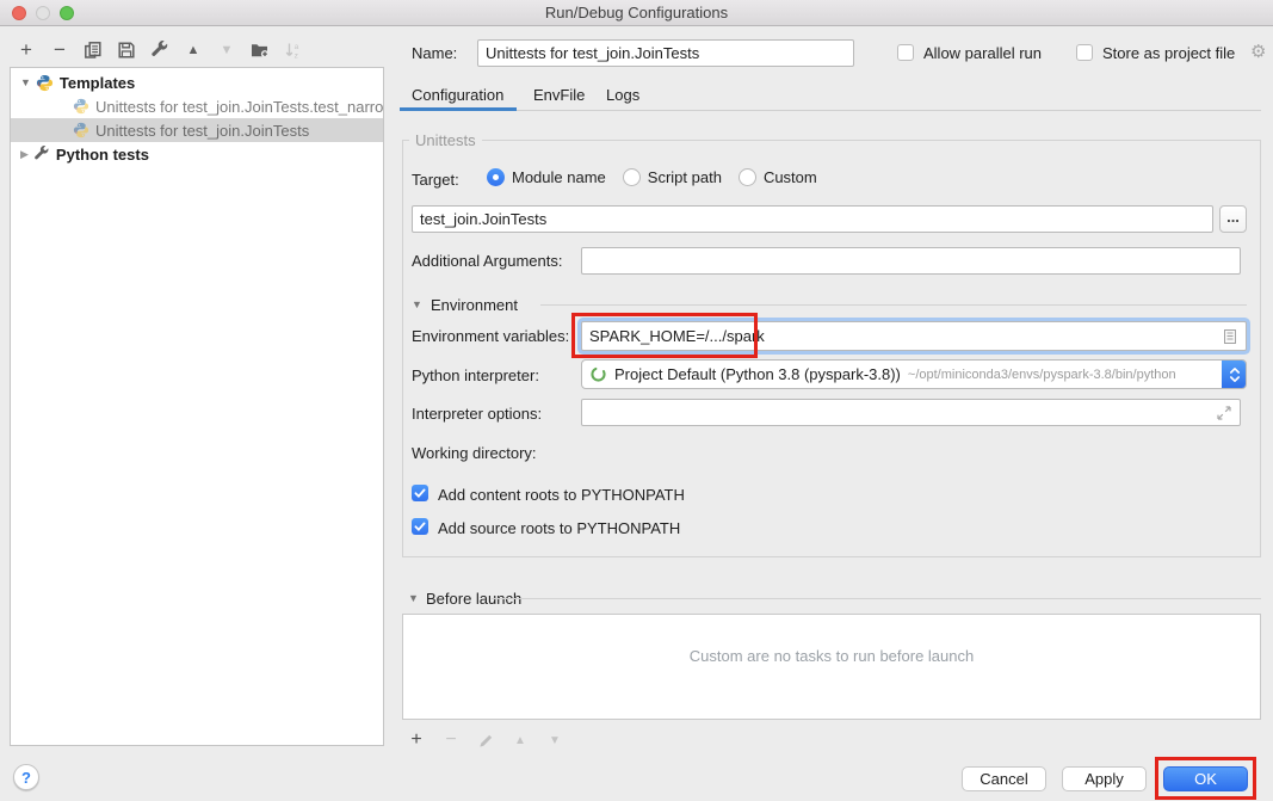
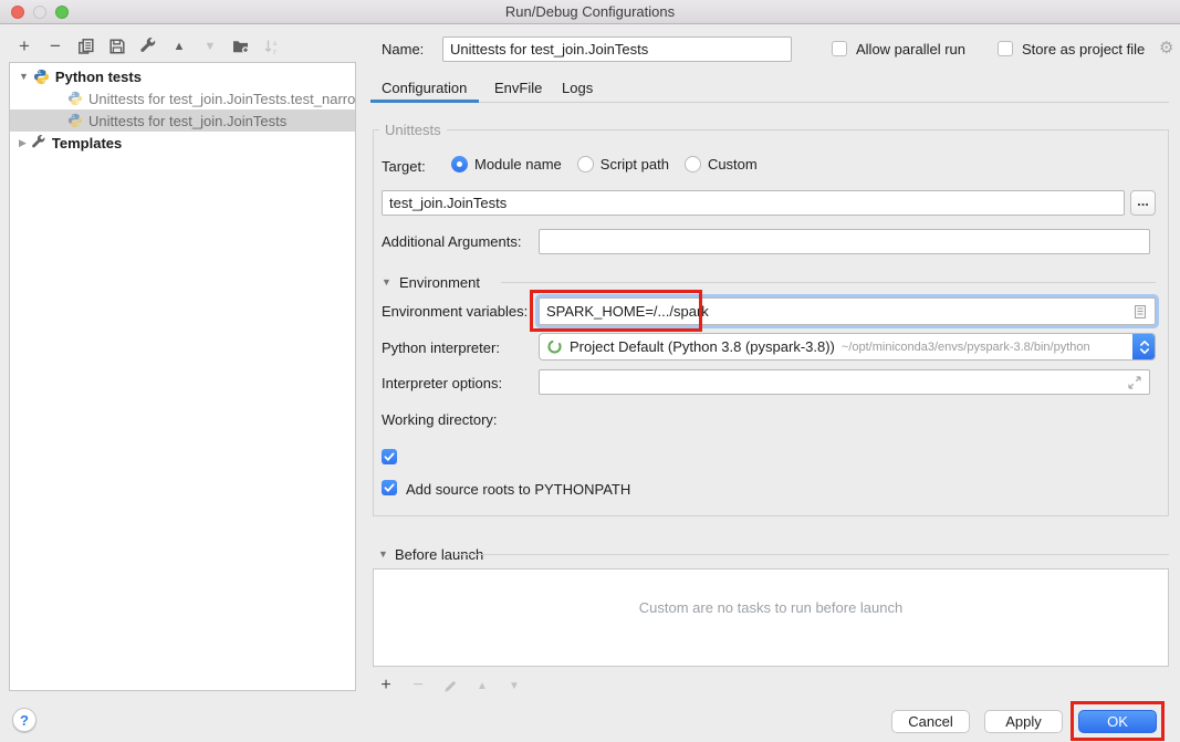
  Run/Debug Configurations
  +
  −
  ▲
  ▼
  ▼
- Templates
+ Python tests
  Unittests for test_join.JoinTests.test_narro
  Unittests for test_join.JoinTests
  ▶
- Python tests
+ Templates
  Name:
  Unittests for test_join.JoinTests
  Allow parallel run
  Store as project file
  ⚙
  Configuration
  EnvFile
  Logs
  Unittests
  Target:
  Module name
  Script path
  Custom
  test_join.JoinTests
  ...
  Additional Arguments:
  ▼
  Environment
  Environment variables:
  SPARK_HOME=/.../spark
  Python interpreter:
  Project Default (Python 3.8 (pyspark-3.8))
  ~/opt/miniconda3/envs/pyspark-3.8/bin/python
  Interpreter options:
  Working directory:
- Add content roots to PYTHONPATH
  Add source roots to PYTHONPATH
  ▼
  Custom are no tasks to run before launch
  +
  −
  ▲
  ▼
  ?
  Cancel
  Apply
  OK
